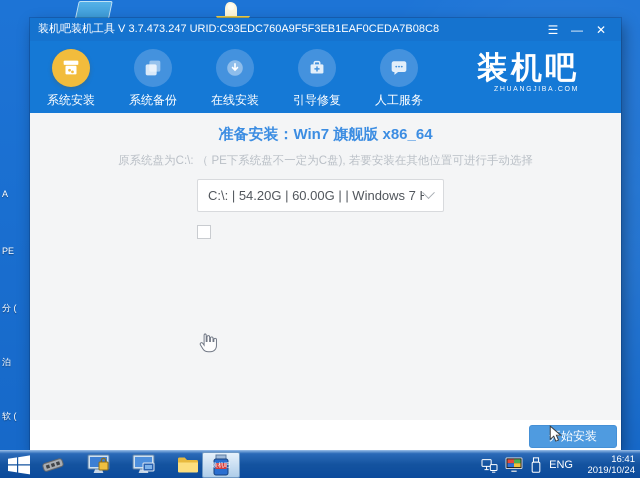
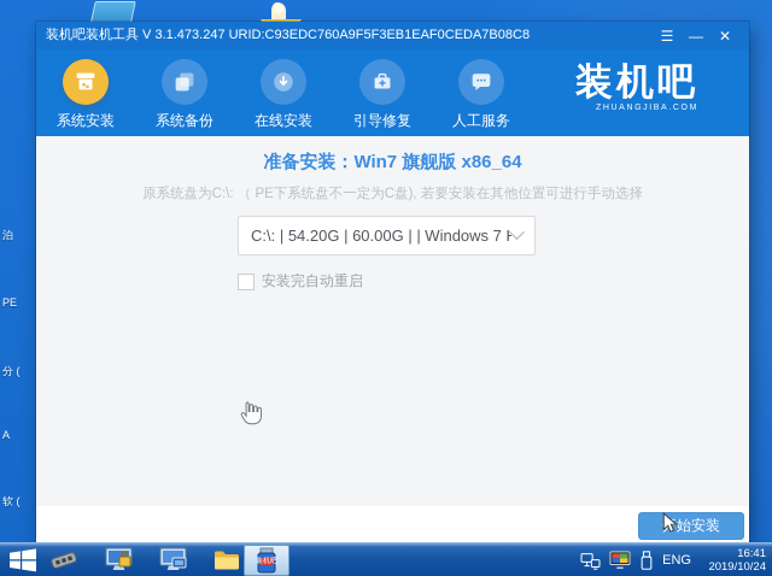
- A
+ 泊
  PE
  分 (
- 泊
+ A
  软 (
- 装机吧装机工具 V 3.7.473.247 URID:C93EDC760A9F5F3EB1EAF0CEDA7B08C8
+ 装机吧装机工具 V 3.1.473.247 URID:C93EDC760A9F5F3EB1EAF0CEDA7B08C8
  ☰
  —
  ✕
  系统安装
  系统备份
  在线安装
  引导修复
  人工服务
  装机吧
  准备安装：Win7 旗舰版 x86_64
  原系统盘为C:\: （ PE下系统盘不一定为C盘), 若要安装在其他位置可进行手动选择
  C:\: | 54.20G | 60.00G | | Windows 7
+ 安装完自动重启
  始安装
  ENG
  16:41
  2019/10/24
